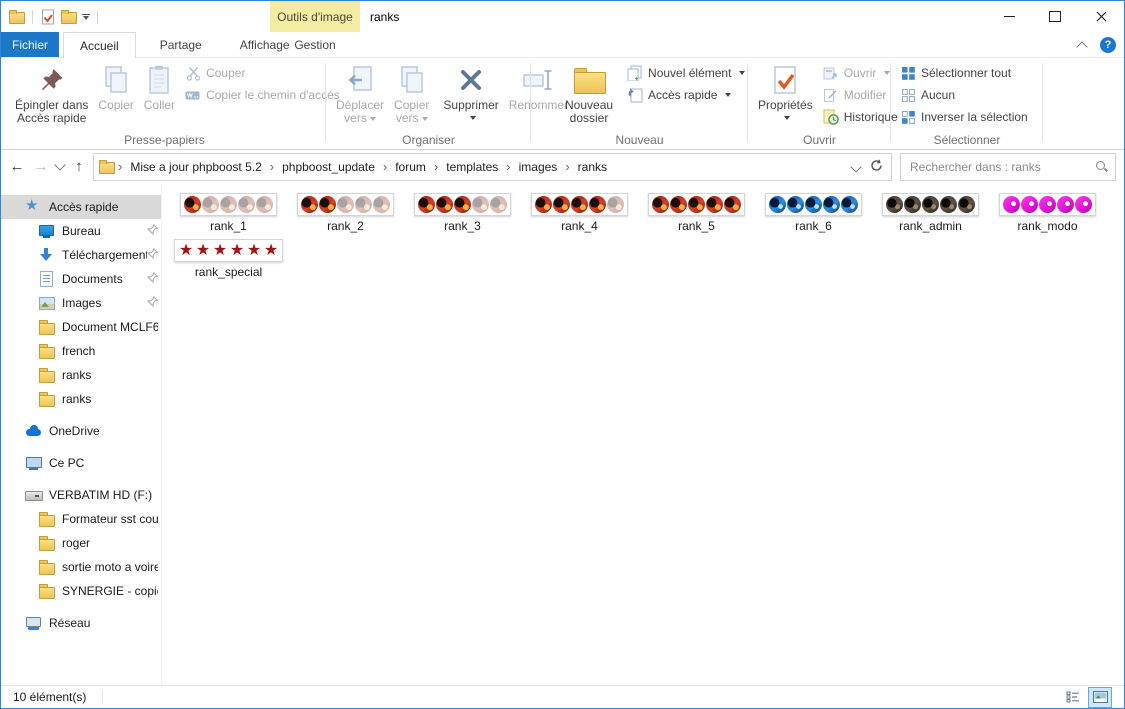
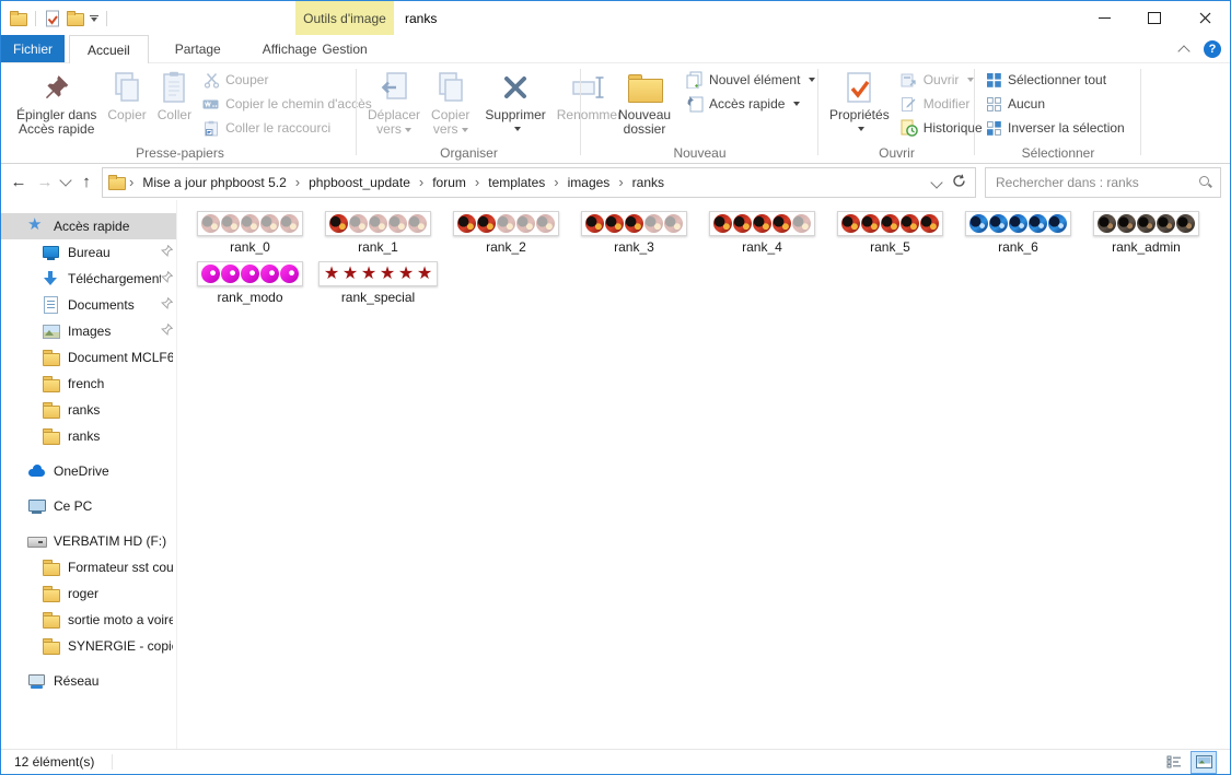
  Outils d'image
  ranks
  Fichier
  Accueil
  Partage
  Affichage
  Gestion
  ?
  Épingler dans
  Accès rapide
  Copier
  Coller
  Couper
  Copier le chemin d'ac
+ Coller le raccourci
  Presse-papiers
  Déplacer
  vers
  Copier
  vers
  Supprimer
  Organiser
  Nouveau
  dossier
  Nouvel élément
  Accès rapide
  Nouveau
  Propriétés
  Ouvrir
  Modifier
  Historiqu
  Ouvrir
  Sélectionner tout
  Aucun
  Inverser la sélection
  Sélectionner
  ←
  →
  ↑
  ›
  Mise a jour phpboost 5.2
  ›
  phpboost_update
  ›
  forum
  ›
  templates
  ›
  images
  ›
  ranks
  Rechercher dans : ranks
  Accès rapide
  Bureau
  Téléchargemen
  Documents
  Images
  Document MCLF6
  french
  ranks
  ranks
  OneDrive
  Ce PC
  VERBATIM HD (F:)
  Formateur sst cou
  roger
  sortie moto a voire
  SYNERGIE - copi
  Réseau
+ rank_0
  rank_1
  rank_2
  rank_3
  rank_4
  rank_5
  rank_6
  rank_admin
  rank_modo
  ★
  ★
  ★
  ★
  ★
  ★
  rank_special
- 10 élément(s)
+ 12 élément(s)
